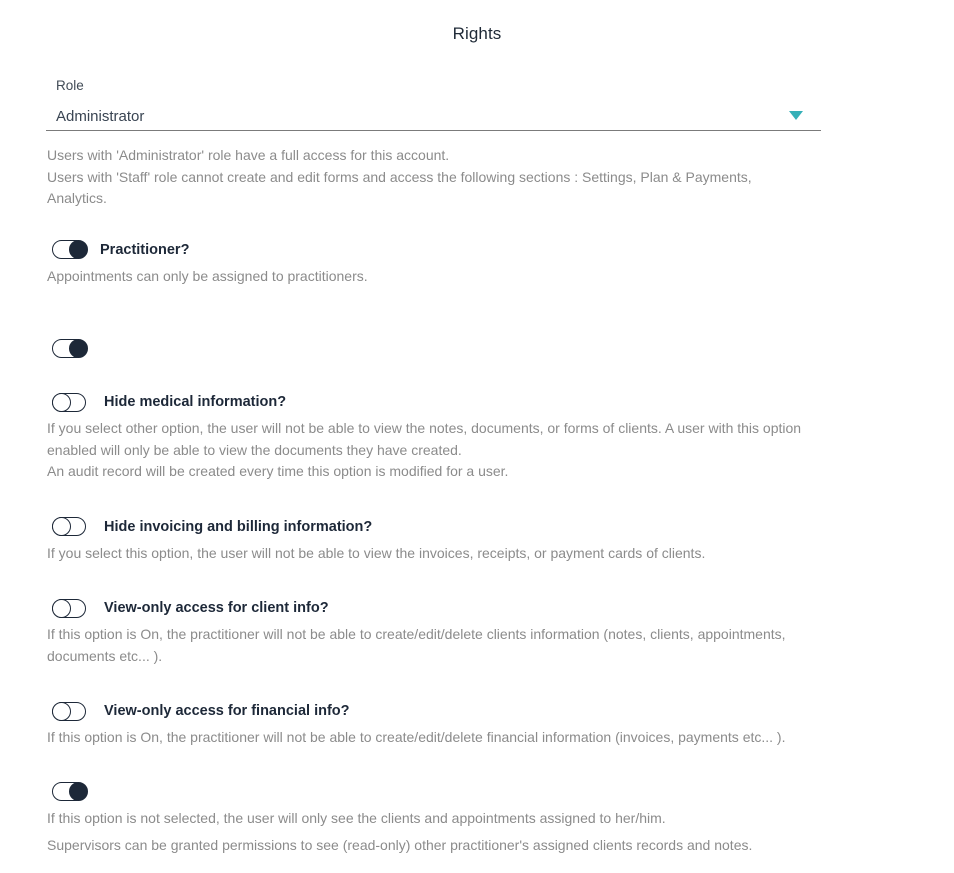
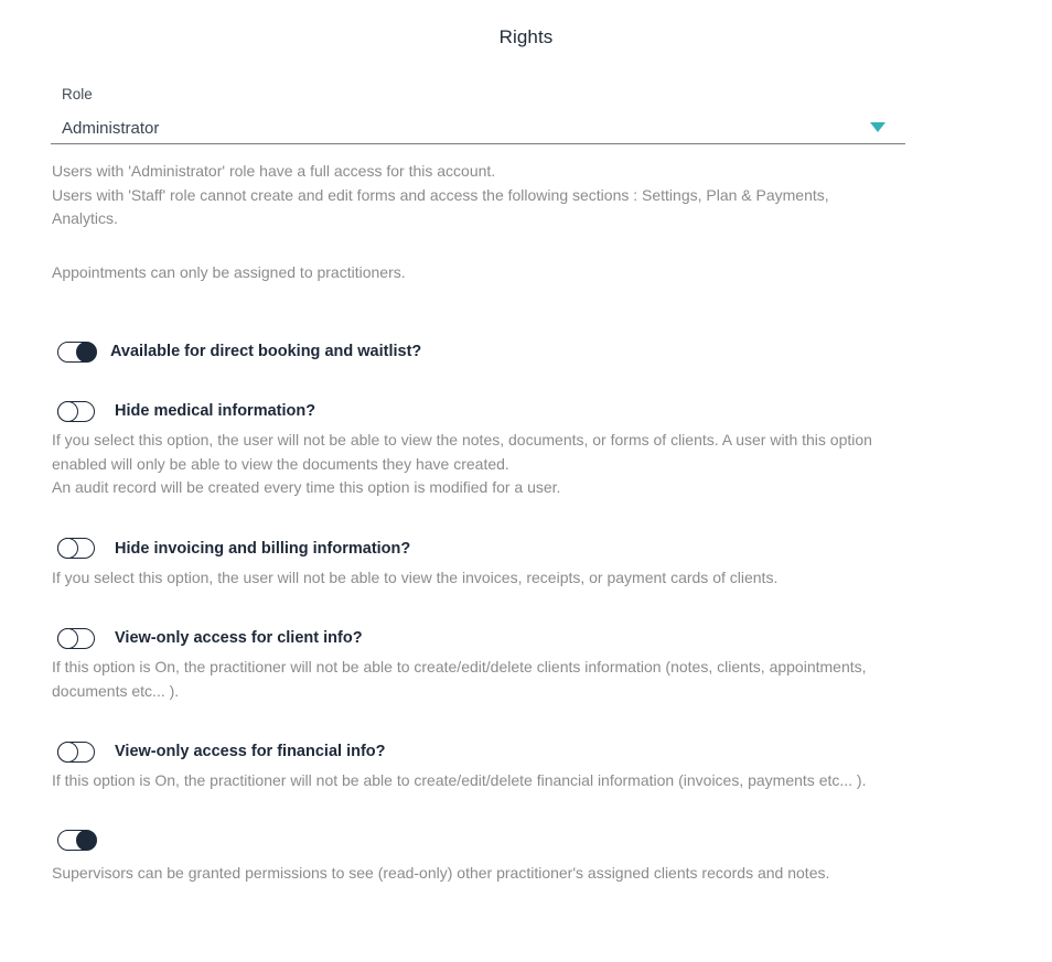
  Rights
  Role
  Administrator
  Users with 'Administrator' role have a full access for this account.
  Users with 'Staff' role cannot create and edit forms and access the following sections : Settings, Plan & Payments, Analytics.
- Practitioner?
  Appointments can only be assigned to practitioners.
+ Available for direct booking and waitlist?
  Hide medical information?
- If you select other option, the user will not be able to view the notes, documents, or forms of clients. A user with this option enabled will only be able to view the documents they have created.
+ If you select this option, the user will not be able to view the notes, documents, or forms of clients. A user with this option enabled will only be able to view the documents they have created.
  An audit record will be created every time this option is modified for a user.
  Hide invoicing and billing information?
  If you select this option, the user will not be able to view the invoices, receipts, or payment cards of clients.
  View-only access for client info?
  If this option is On, the practitioner will not be able to create/edit/delete clients information (notes, clients, appointments, documents etc... ).
  View-only access for financial info?
  If this option is On, the practitioner will not be able to create/edit/delete financial information (invoices, payments etc... ).
- If this option is not selected, the user will only see the clients and appointments assigned to her/him.
  Supervisors can be granted permissions to see (read-only) other practitioner's assigned clients records and notes.
